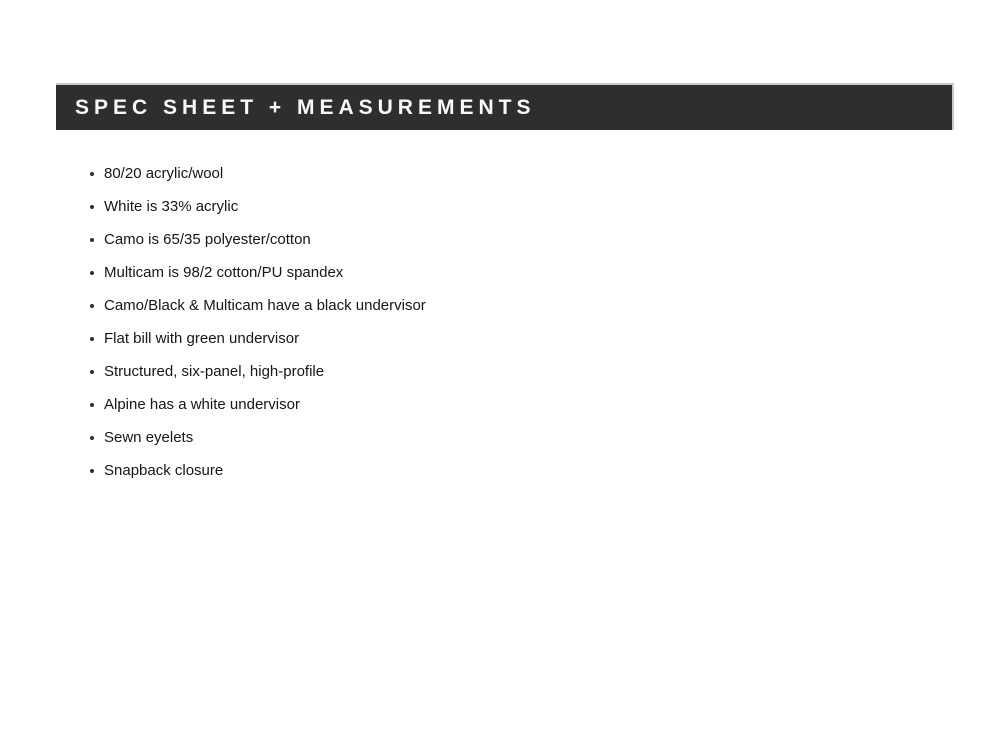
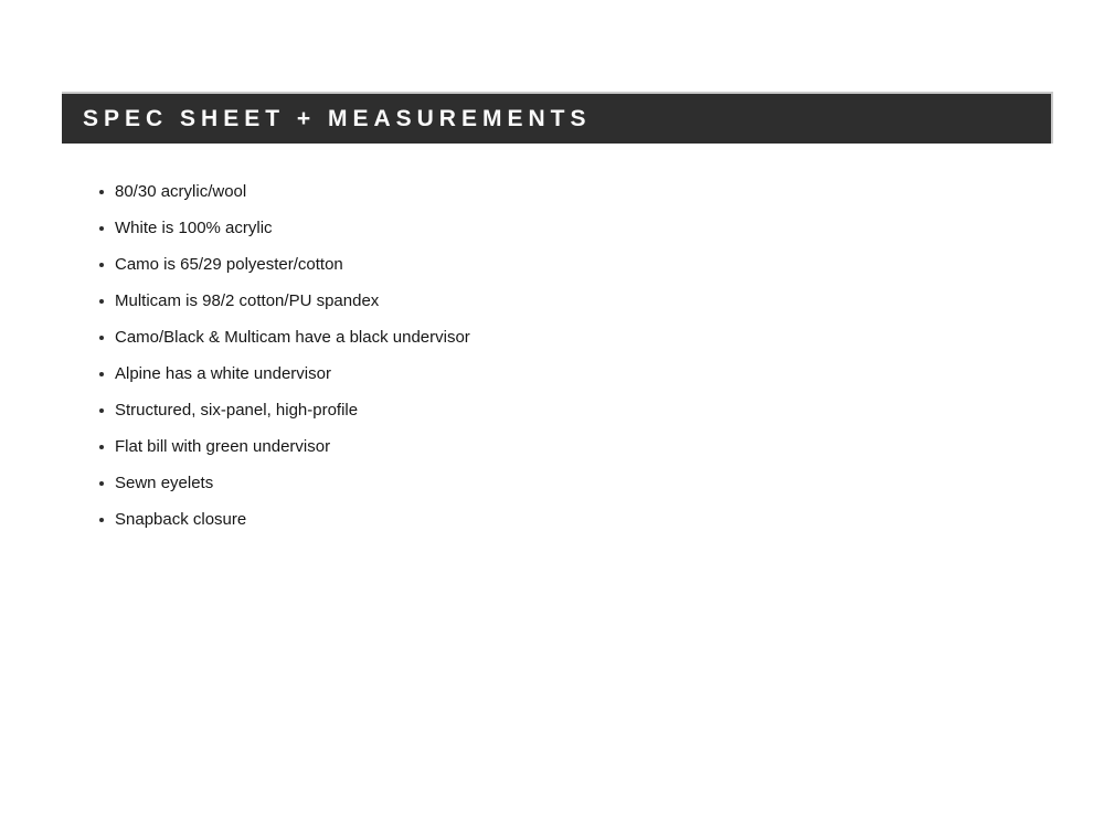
  SPEC SHEET + MEASUREMENTS
- 80/20 acrylic/wool
+ 80/30 acrylic/wool
- White is 33% acrylic
+ White is 100% acrylic
- Camo is 65/35 polyester/cotton
+ Camo is 65/29 polyester/cotton
  Multicam is 98/2 cotton/PU spandex
  Camo/Black & Multicam have a black undervisor
- Flat bill with green undervisor
+ Alpine has a white undervisor
  Structured, six-panel, high-profile
- Alpine has a white undervisor
+ Flat bill with green undervisor
  Sewn eyelets
  Snapback closure
